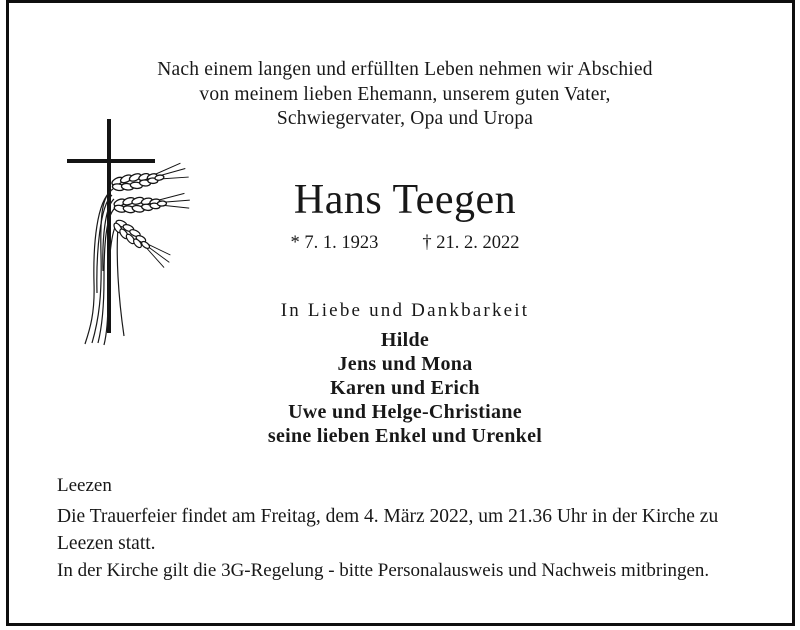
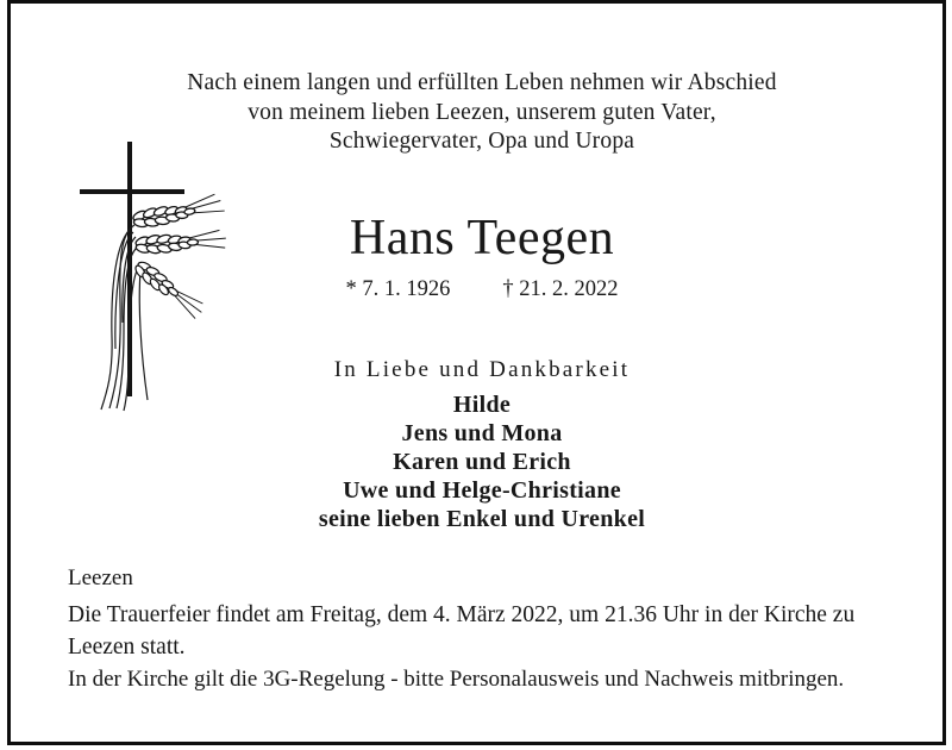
  Nach einem langen und erfüllten Leben nehmen wir Abschied
- von meinem lieben Ehemann, unserem guten Vater,
+ von meinem lieben Leezen, unserem guten Vater,
  Schwiegervater, Opa und Uropa
  Hans Teegen
- * 7. 1. 1923
+ * 7. 1. 1926
  † 21. 2. 2022
  In Liebe und Dankbarkeit
  Hilde
  Jens und Mona
  Karen und Erich
  Uwe und Helge-Christiane
  seine lieben Enkel und Urenkel
  Leezen
  Die Trauerfeier findet am Freitag, dem 4. März 2022, um 21.36 Uhr in der Kirche zu
  Leezen statt.
  In der Kirche gilt die 3G-Regelung - bitte Personalausweis und Nachweis mitbringen.
